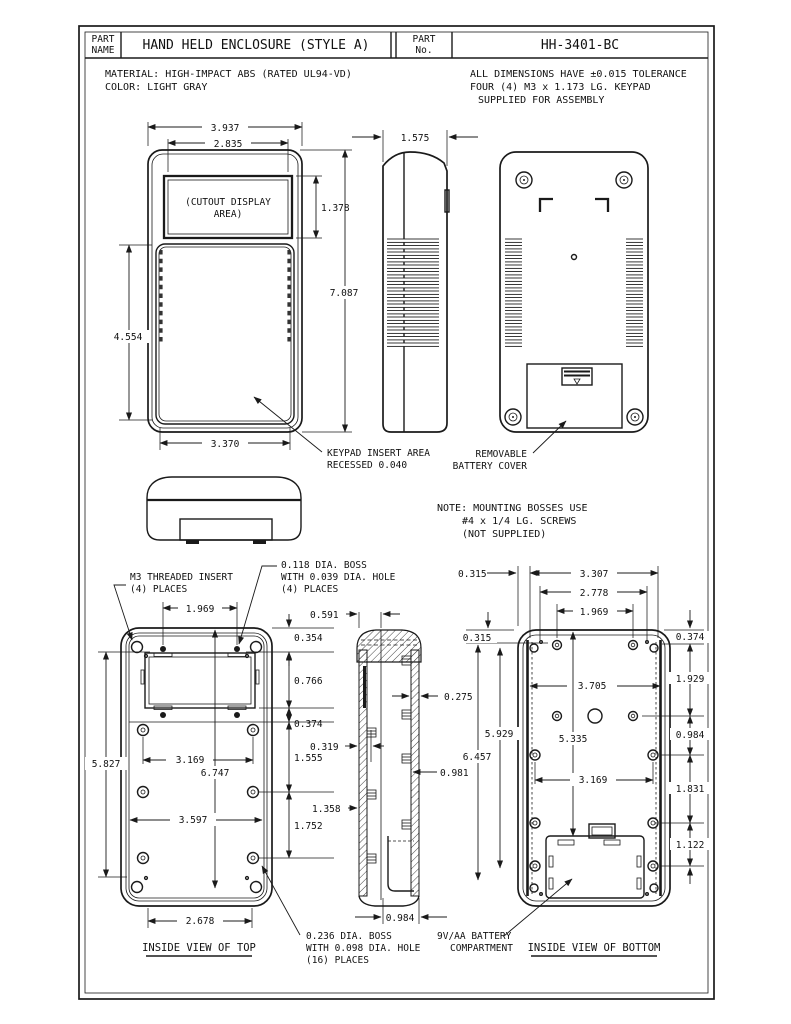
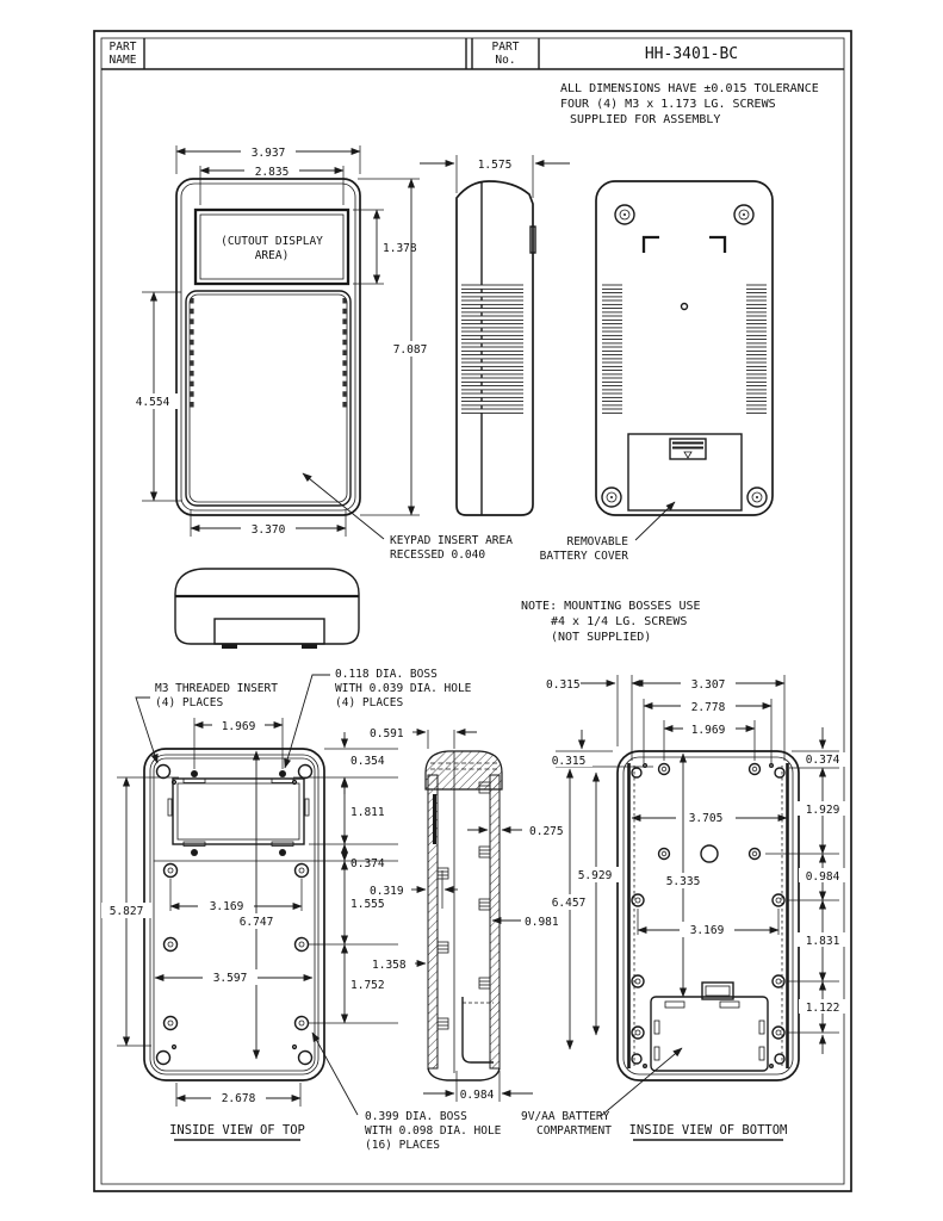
  PART
  NAME
- HAND HELD ENCLOSURE (STYLE A)
  PART
  No.
  HH-3401-BC
- MATERIAL: HIGH-IMPACT ABS (RATED UL94-VD)
- COLOR: LIGHT GRAY
  ALL DIMENSIONS HAVE ±0.015 TOLERANCE
- FOUR (4) M3 x 1.173 LG. KEYPAD
+ FOUR (4) M3 x 1.173 LG. SCREWS
  SUPPLIED FOR ASSEMBLY
  (CUTOUT DISPLAY
  AREA)
  3.937
  2.835
  1.378
  7.087
  4.554
  3.370
  KEYPAD INSERT AREA
  RECESSED 0.040
  1.575
  REMOVABLE
  BATTERY COVER
  NOTE: MOUNTING BOSSES USE
  #4 x 1/4 LG. SCREWS
  (NOT SUPPLIED)
  M3 THREADED INSERT
  (4) PLACES
  0.118 DIA. BOSS
  WITH 0.039 DIA. HOLE
  (4) PLACES
  1.969
  0.354
- 0.766
+ 1.811
  0.374
  1.555
  1.752
  3.169
  6.747
  5.827
  3.597
  2.678
  INSIDE VIEW OF TOP
  0.591
  0.275
  0.319
  0.981
  1.358
  0.984
- 0.236 DIA. BOSS
+ 0.399 DIA. BOSS
  WITH 0.098 DIA. HOLE
  (16) PLACES
  0.315
  3.307
  2.778
  1.969
  0.315
  6.457
  5.929
  0.374
  1.929
  0.984
  1.831
  1.122
  3.705
  5.335
  3.169
  9V/AA BATTERY
  COMPARTMENT
  INSIDE VIEW OF BOTTOM
